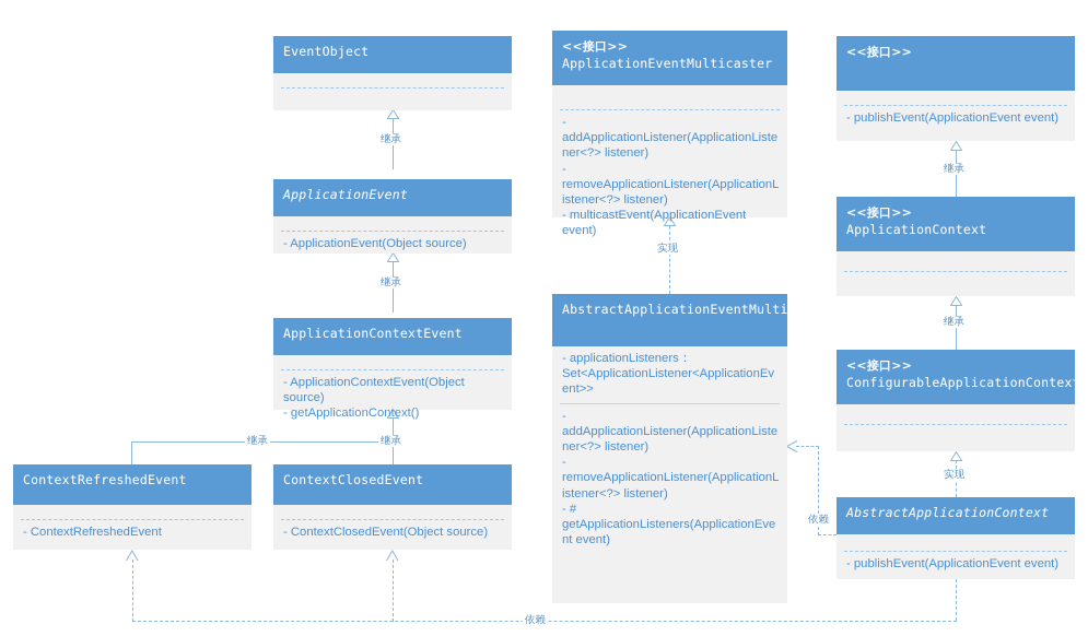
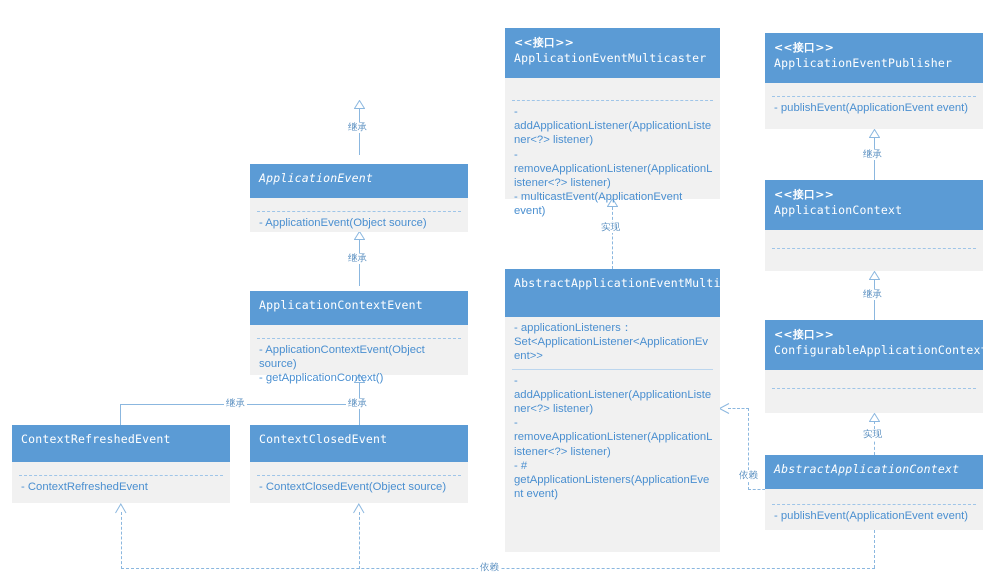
  继承
  继承
  继承
  继承
  实现
  继承
  继承
  实现
  依赖
  依赖
- EventObject
  ApplicationEvent
  - ApplicationEvent(Object source)
  ApplicationContextEvent
  - ApplicationContextEvent(Object source)
  - getApplicationContext()
  ContextRefreshedEvent
  - ContextRefreshedEvent
  ContextClosedEvent
  - ContextClosedEvent(Object source)
  <<接口>>
  ApplicationEventMulticaster
  - addApplicationListener(ApplicationListener<?> listener)
  - removeApplicationListener(ApplicationListener<?> listener)
  - multicastEvent(ApplicationEvent event)
  AbstractApplicationEventMulticaster
  - applicationListeners：Set<ApplicationListener<ApplicationEvent>>
  - addApplicationListener(ApplicationListener<?> listener)
  - removeApplicationListener(ApplicationListener<?> listener)
  - # getApplicationListeners(ApplicationEvent event)
  <<接口>>
+ ApplicationEventPublisher
  - publishEvent(ApplicationEvent event)
  <<接口>>
  ApplicationContext
  <<接口>>
  ConfigurableApplicationContext
  AbstractApplicationContext
  - publishEvent(ApplicationEvent event)
